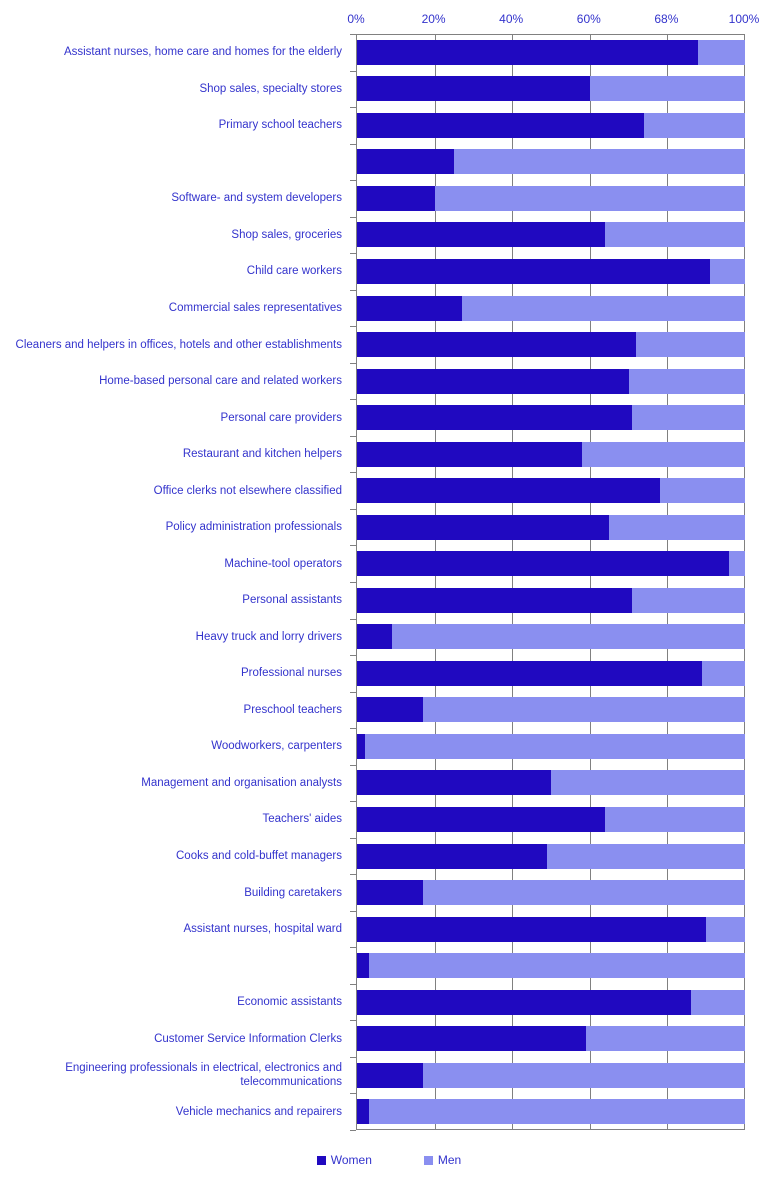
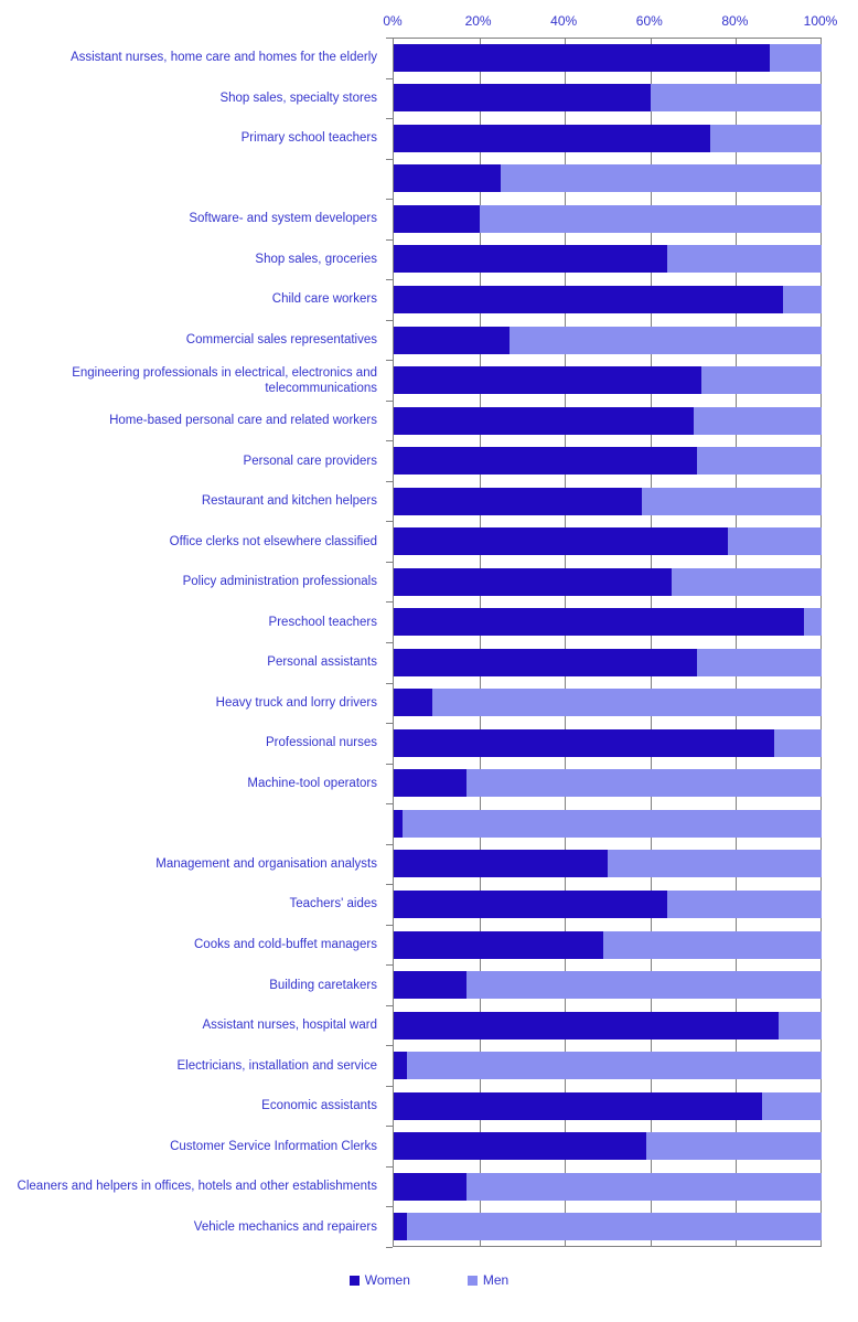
  0%
  20%
  40%
  60%
- 68%
+ 80%
  100%
  Assistant nurses, home care and homes for the elderly
  Shop sales, specialty stores
  Primary school teachers
  Software- and system developers
  Shop sales, groceries
  Child care workers
  Commercial sales representatives
- Cleaners and helpers in offices, hotels and other establishments
+ Engineering professionals in electrical, electronics and telecommunications
  Home-based personal care and related workers
  Personal care providers
  Restaurant and kitchen helpers
  Office clerks not elsewhere classified
  Policy administration professionals
- Machine-tool operators
+ Preschool teachers
  Personal assistants
  Heavy truck and lorry drivers
  Professional nurses
- Preschool teachers
+ Machine-tool operators
- Woodworkers, carpenters
  Management and organisation analysts
  Teachers' aides
  Cooks and cold-buffet managers
  Building caretakers
  Assistant nurses, hospital ward
+ Electricians, installation and service
  Economic assistants
  Customer Service Information Clerks
- Engineering professionals in electrical, electronics and telecommunications
+ Cleaners and helpers in offices, hotels and other establishments
  Vehicle mechanics and repairers
  Women
  Men
